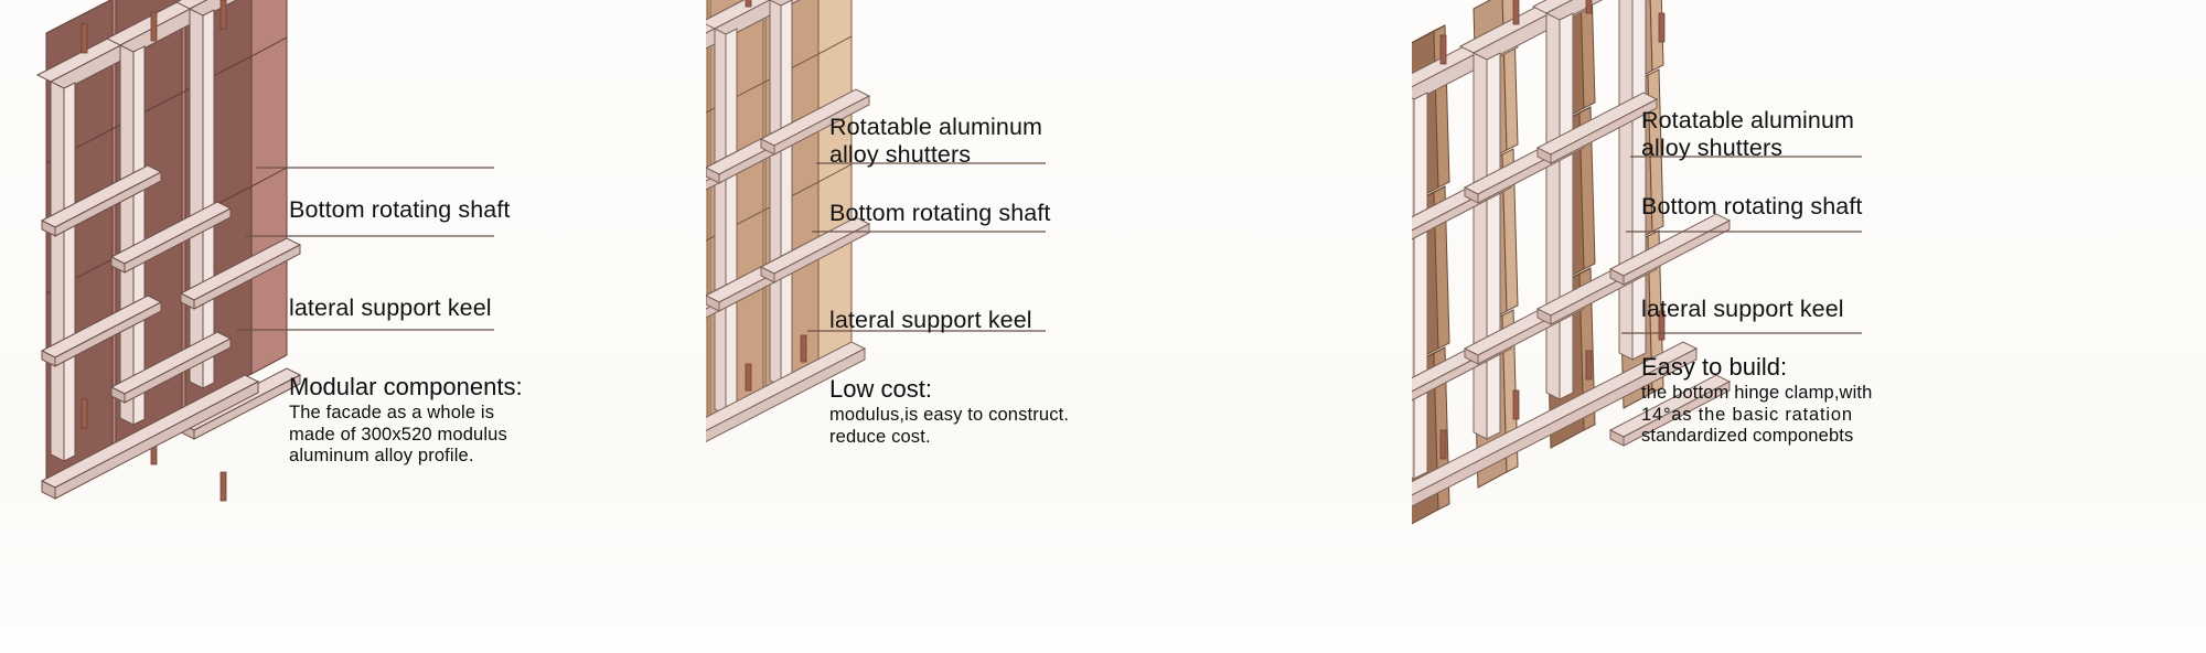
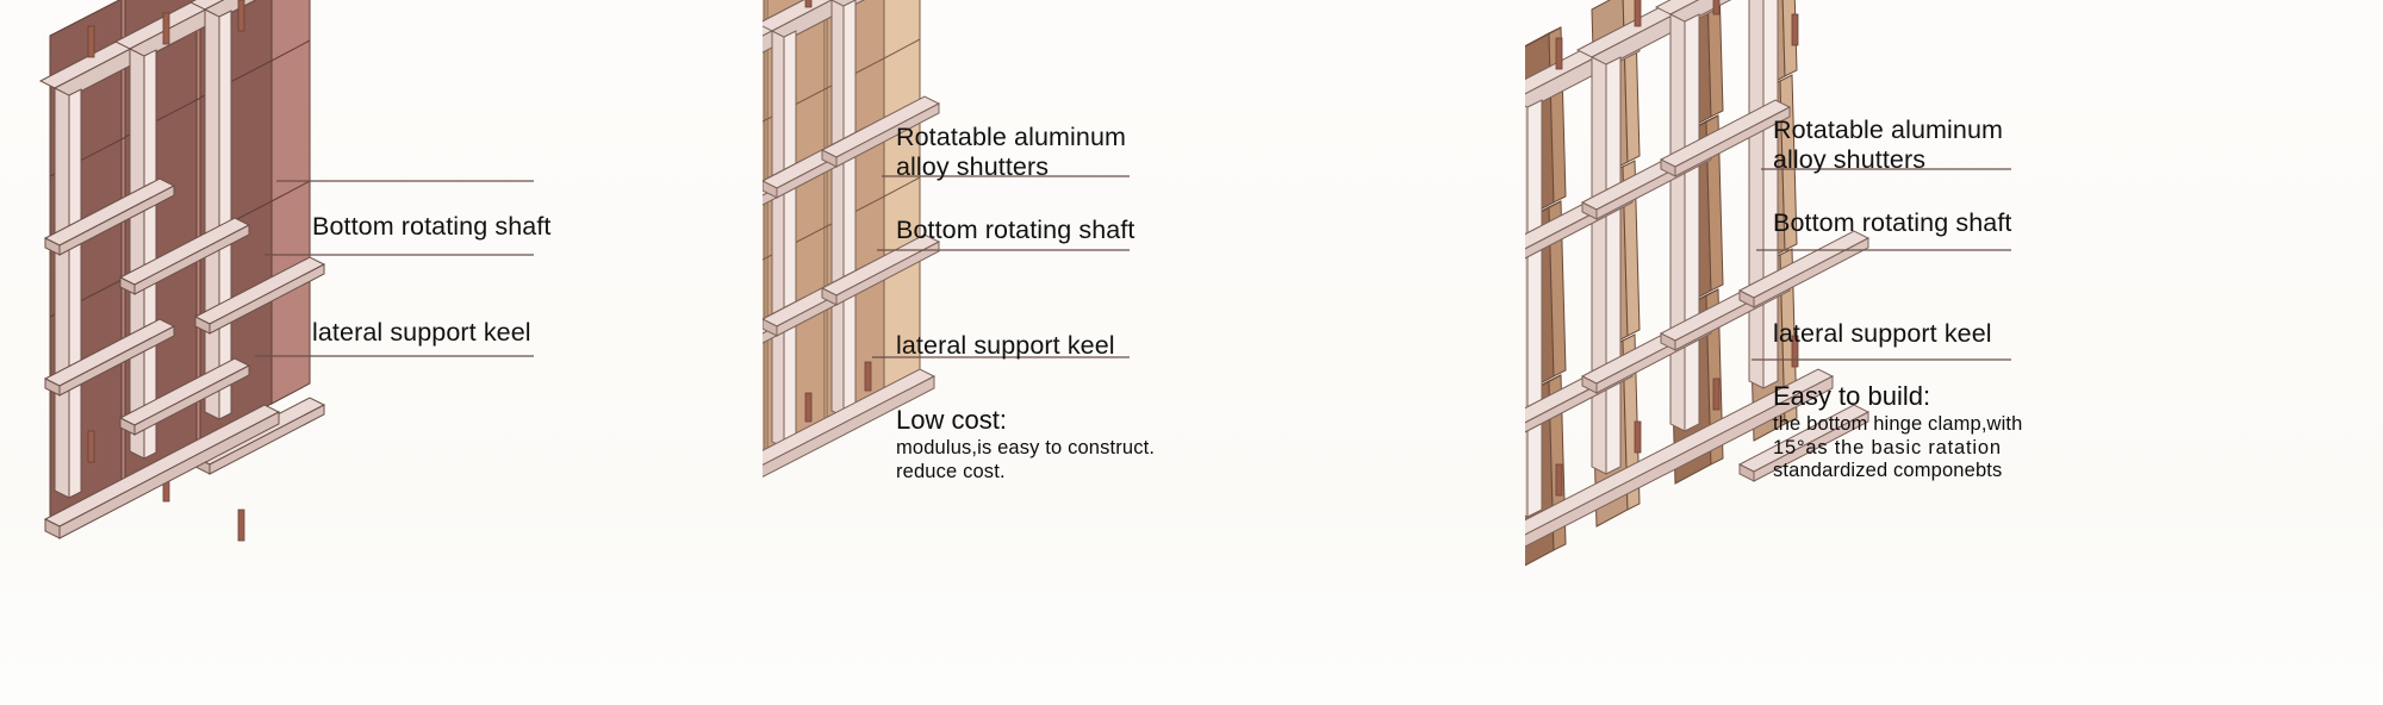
  Bottom rotating shaft
  lateral support keel
- Modular components:
- The facade as a whole is
- made of 300x520 modulus
- aluminum alloy profile.
  Rotatable aluminum
  alloy shutters
  Bottom rotating shaft
  lateral support keel
  Low cost:
  modulus,is easy to construct.
  reduce cost.
  Rotatable aluminum
  alloy shutters
  Bottom rotating shaft
  lateral support keel
  Easy to build:
  the bottom hinge clamp,with
- 14°as the basic ratation
+ 15°as the basic ratation
  standardized componebts
